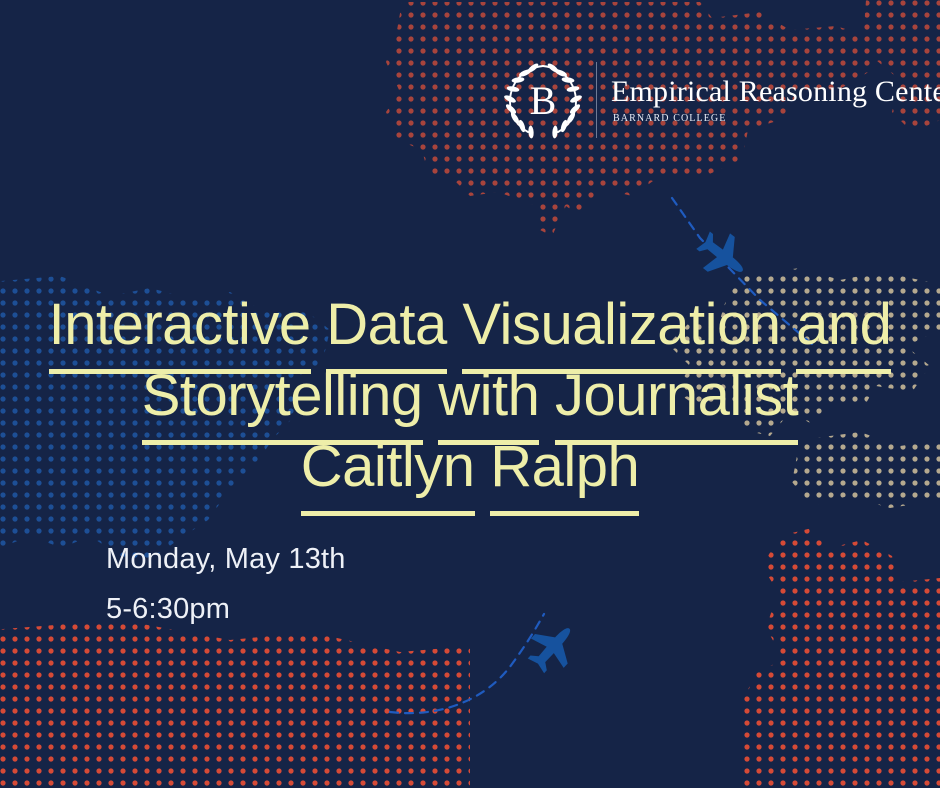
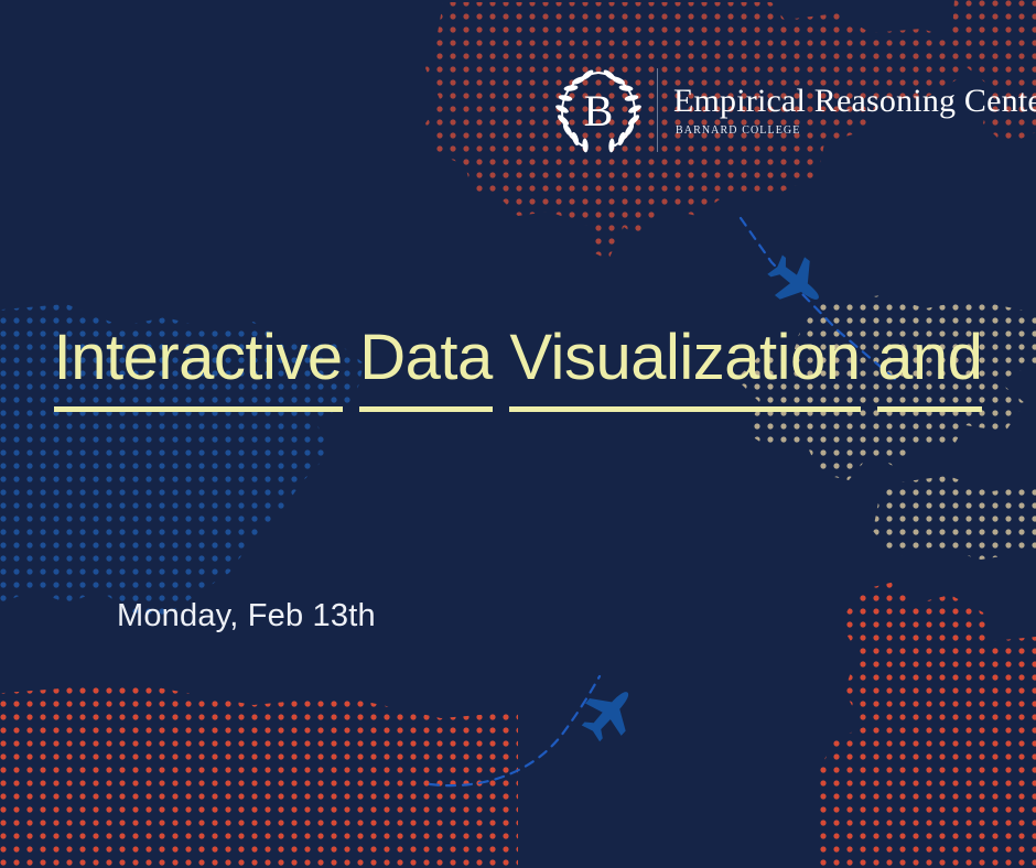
  B
  Empirical Reasoning Cente
  BARNARD COLLEGE
  Interactive Data Visualization and
- Storytelling with Journalist
- Caitlyn Ralph
- Monday, May 13th
+ Monday, Feb 13th
- 5-6:30pm
